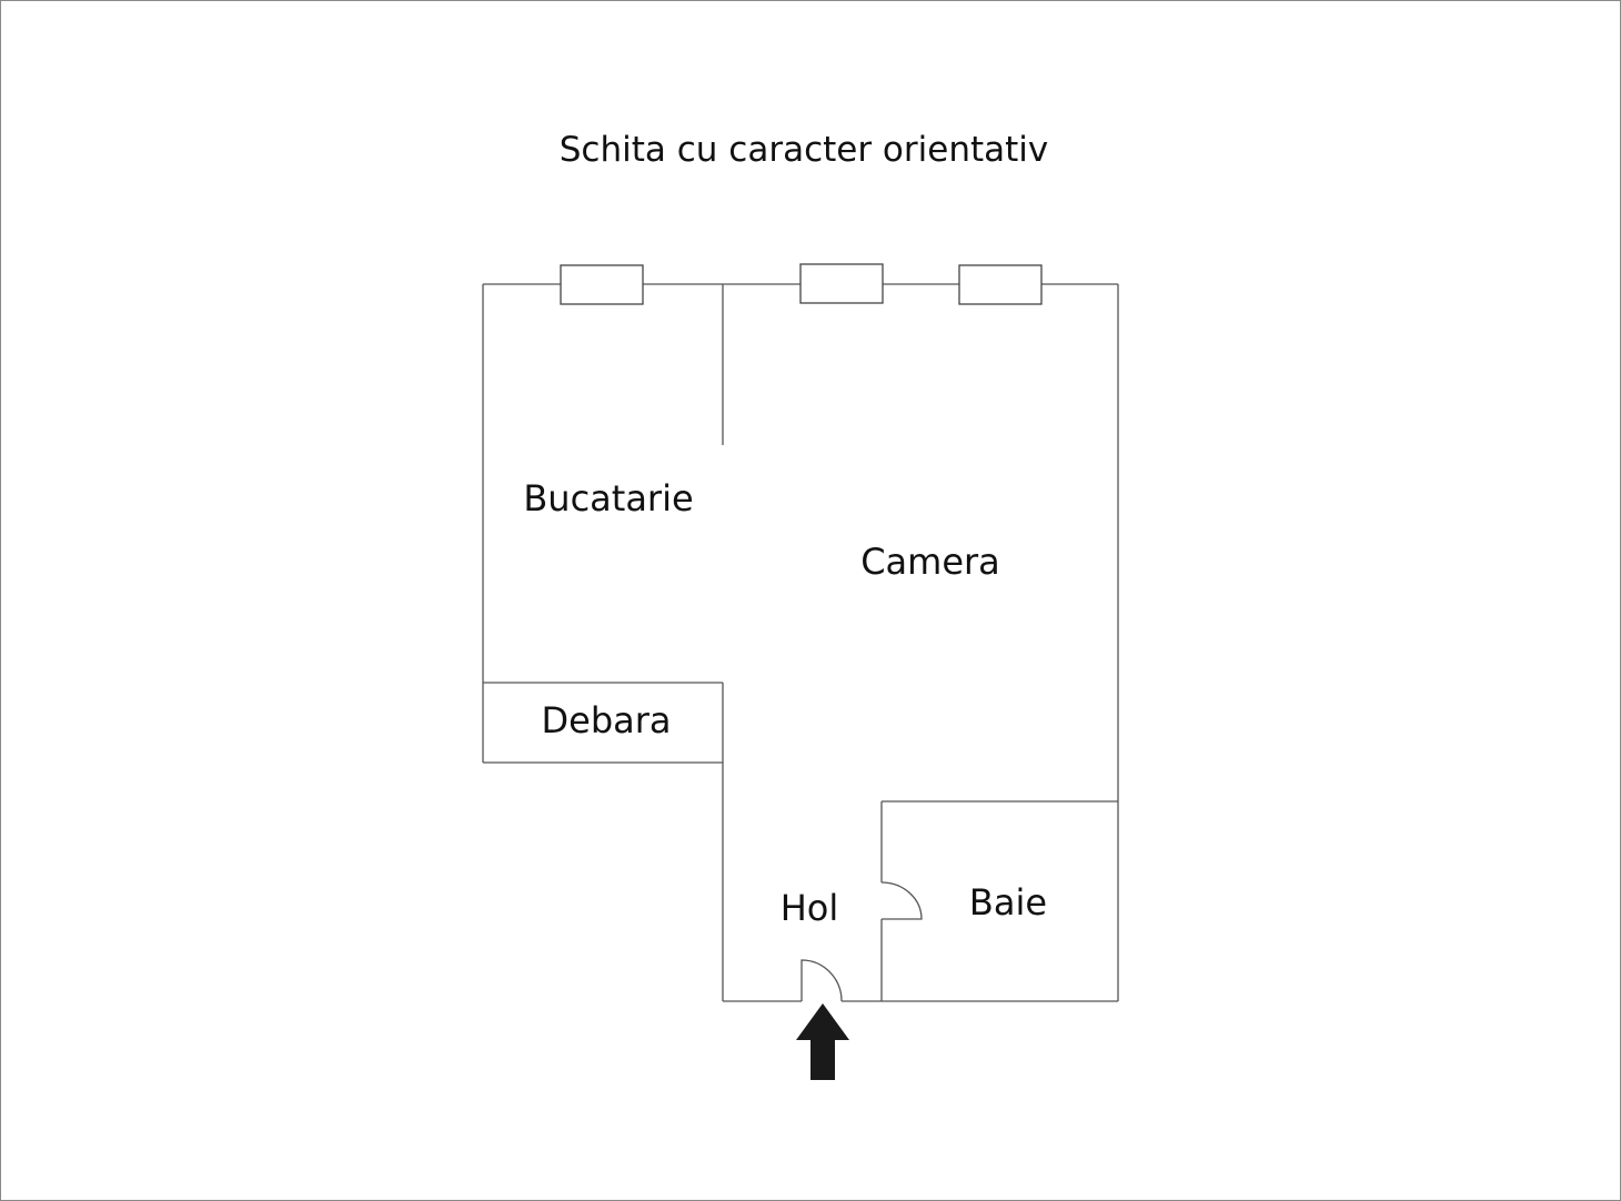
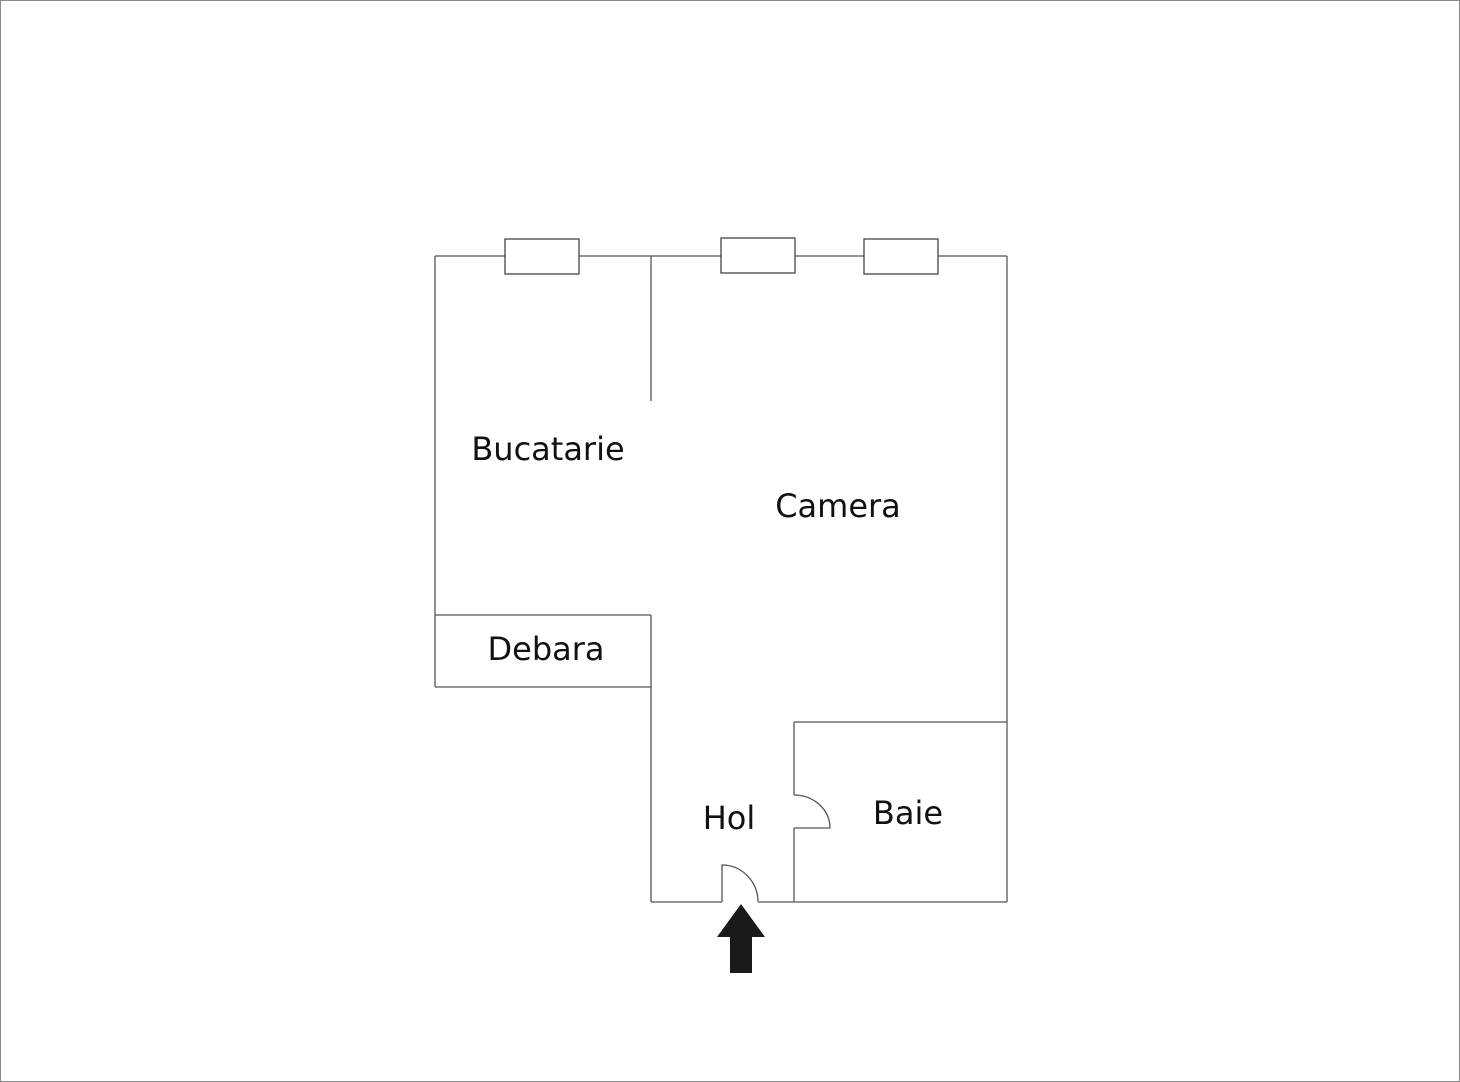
- Schita cu caracter orientativ
  Bucatarie
  Camera
  Debara
  Hol
  Baie
